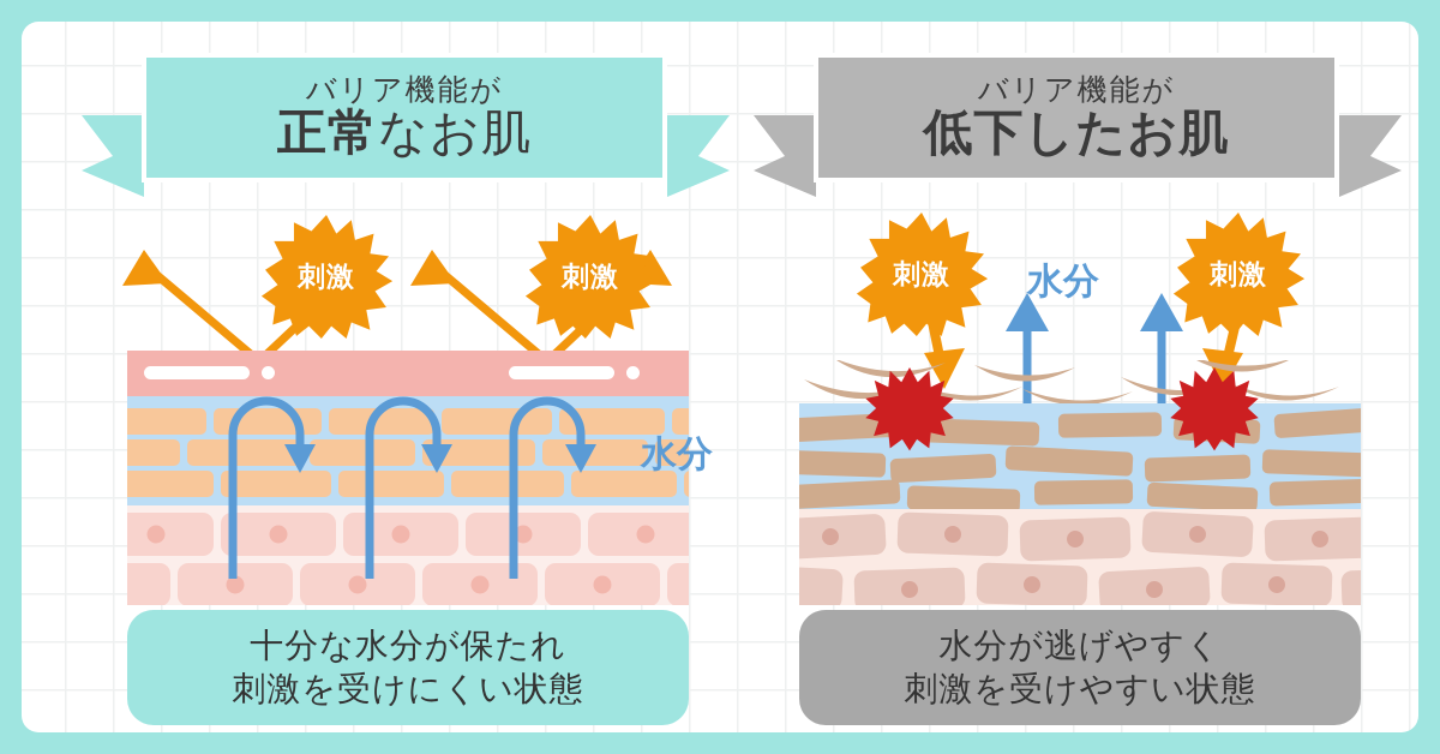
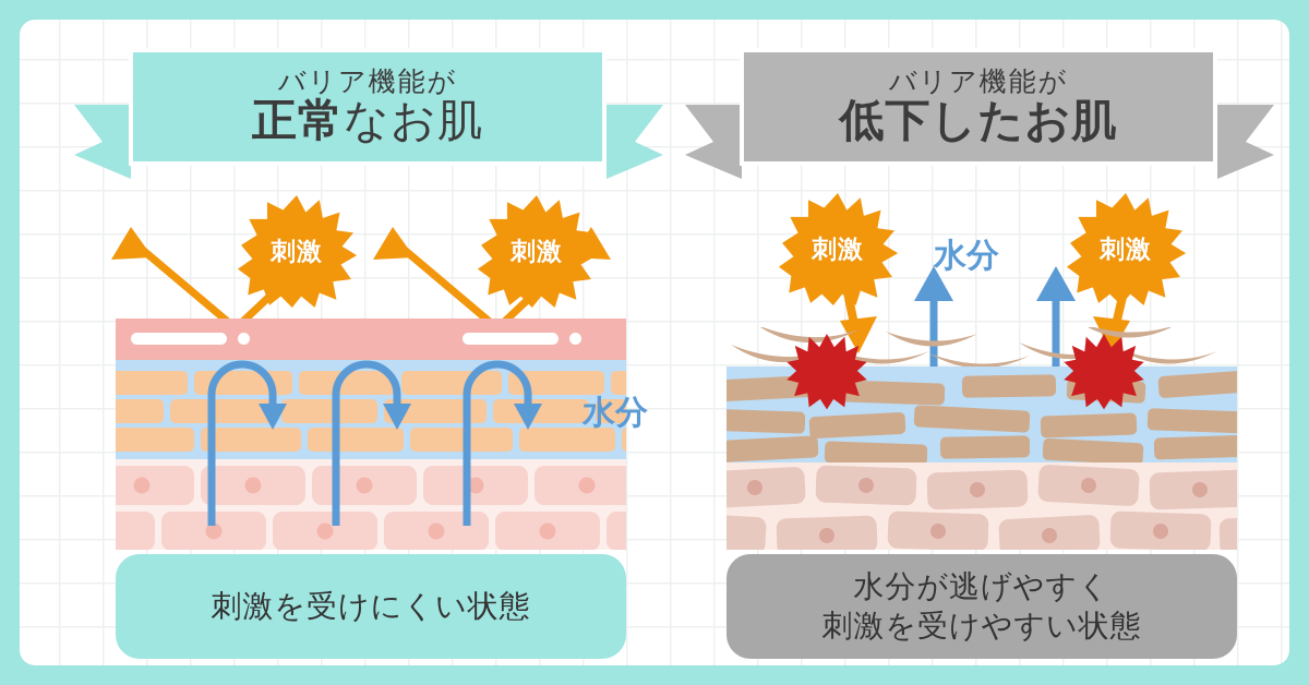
  バリア機能が
  正常なお肌
  刺激
  刺激
  水分
- 十分な水分が保たれ
  刺激を受けにくい状態
  バリア機能が
  低下したお肌
  刺激
  刺激
  水分
  水分が逃げやすく
  刺激を受けやすい状態
